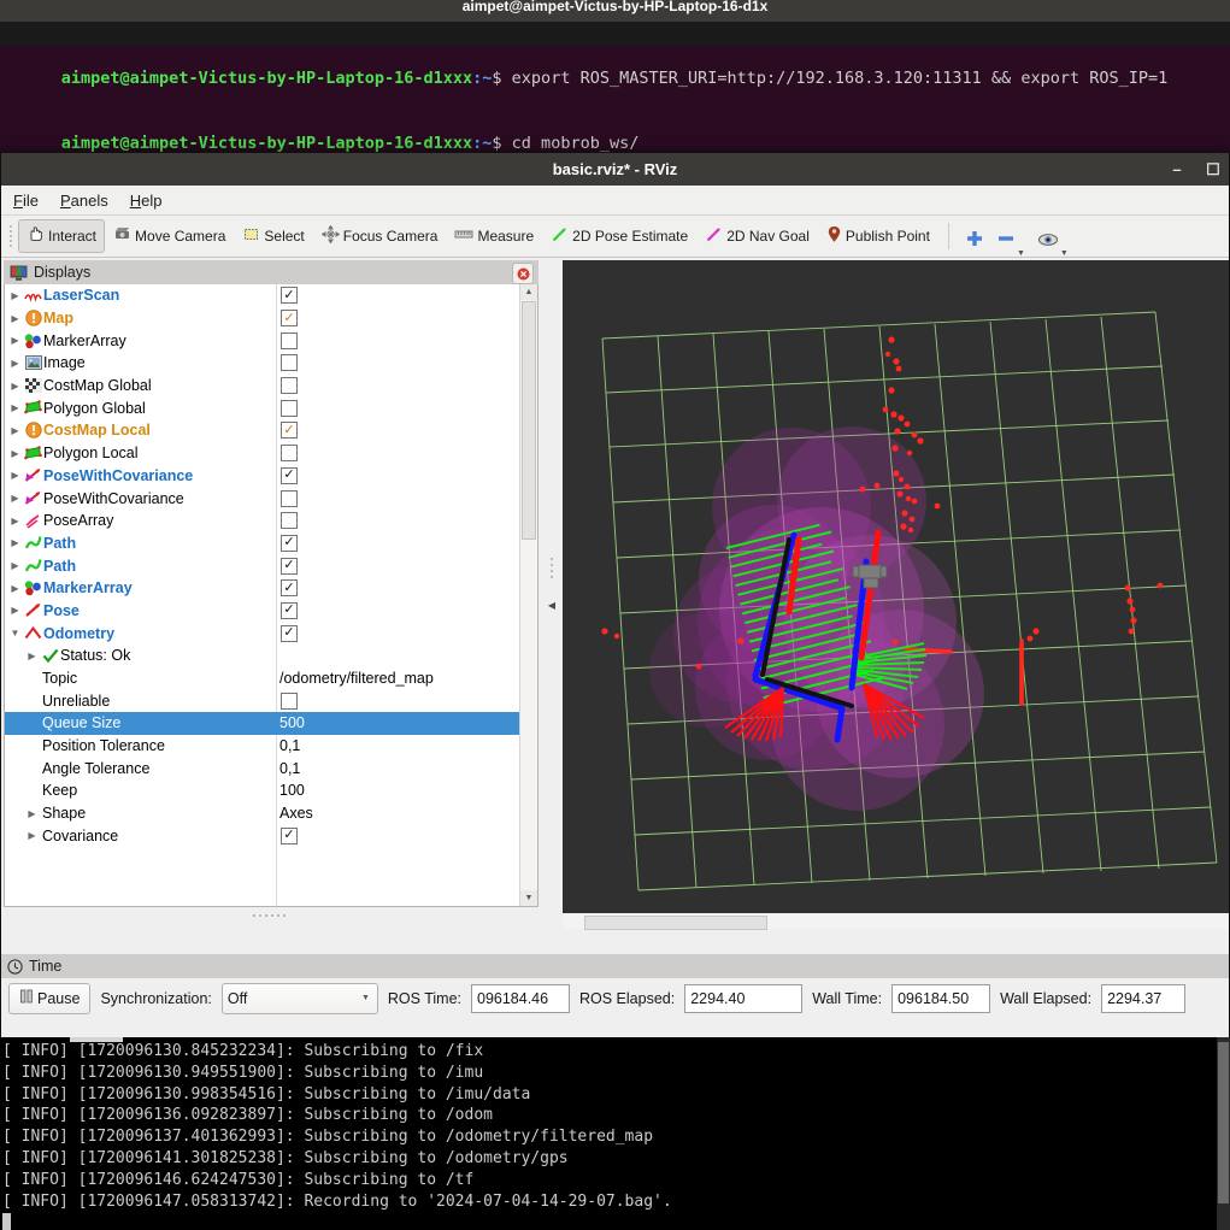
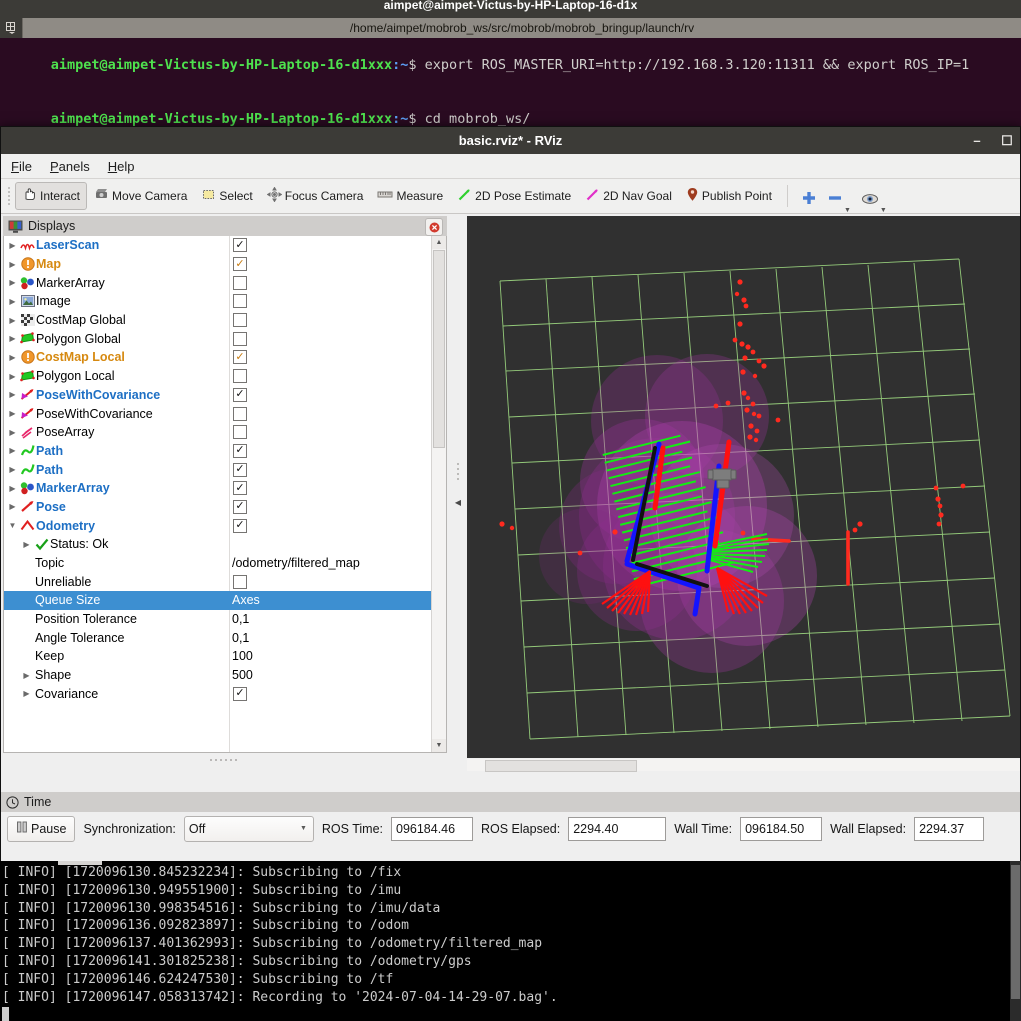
  aimpet@aimpet-Victus-by-HP-Laptop-16-d1x
+ /home/aimpet/mobrob_ws/src/mobrob/mobrob_bringup/launch/rv
  aimpet@aimpet-Victus-by-HP-Laptop-16-d1xxx:~$ export ROS_MASTER_URI=http://192.168.3.120:11311 && export ROS_IP=1
  aimpet@aimpet-Victus-by-HP-Laptop-16-d1xxx:~$ cd mobrob_ws/
  basic.rviz* - RViz
  –
  ☐
  File
  Panels
  Help
  Interact
  Move Camera
  Select
  Focus Camera
  Measure
  2D Pose Estimate
  2D Nav Goal
  Publish Point
  Displays
  ▶
  LaserScan
  ✓
  ▶
  Map
  ✓
  ▶
  MarkerArray
  ▶
  Image
  ▶
  CostMap Global
  ▶
  Polygon Global
  ▶
  CostMap Local
  ✓
  ▶
  Polygon Local
  ▶
  PoseWithCovariance
  ✓
  ▶
  PoseWithCovariance
  ▶
  PoseArray
  ▶
  Path
  ✓
  ▶
  Path
  ✓
  ▶
  MarkerArray
  ✓
  ▶
  Pose
  ✓
  ▼
  Odometry
  ✓
  ▶
  Status: Ok
  Topic
  /odometry/filtered_map
  Unreliable
  Queue Size
- 500
+ Axes
  Position Tolerance
  0,1
  Angle Tolerance
  0,1
  Keep
  100
  ▶
  Shape
- Axes
+ 500
  ▶
  Covariance
  ✓
  ◀
  Time
  Pause
  Synchronization:
  Off
  ROS Time:
  096184.46
  ROS Elapsed:
  2294.40
  Wall Time:
  096184.50
  Wall Elapsed:
  2294.37
  [ INFO] [1720096130.845232234]: Subscribing to /fix
  [ INFO] [1720096130.949551900]: Subscribing to /imu
  [ INFO] [1720096130.998354516]: Subscribing to /imu/data
  [ INFO] [1720096136.092823897]: Subscribing to /odom
  [ INFO] [1720096137.401362993]: Subscribing to /odometry/filtered_map
  [ INFO] [1720096141.301825238]: Subscribing to /odometry/gps
  [ INFO] [1720096146.624247530]: Subscribing to /tf
  [ INFO] [1720096147.058313742]: Recording to '2024-07-04-14-29-07.bag'.
